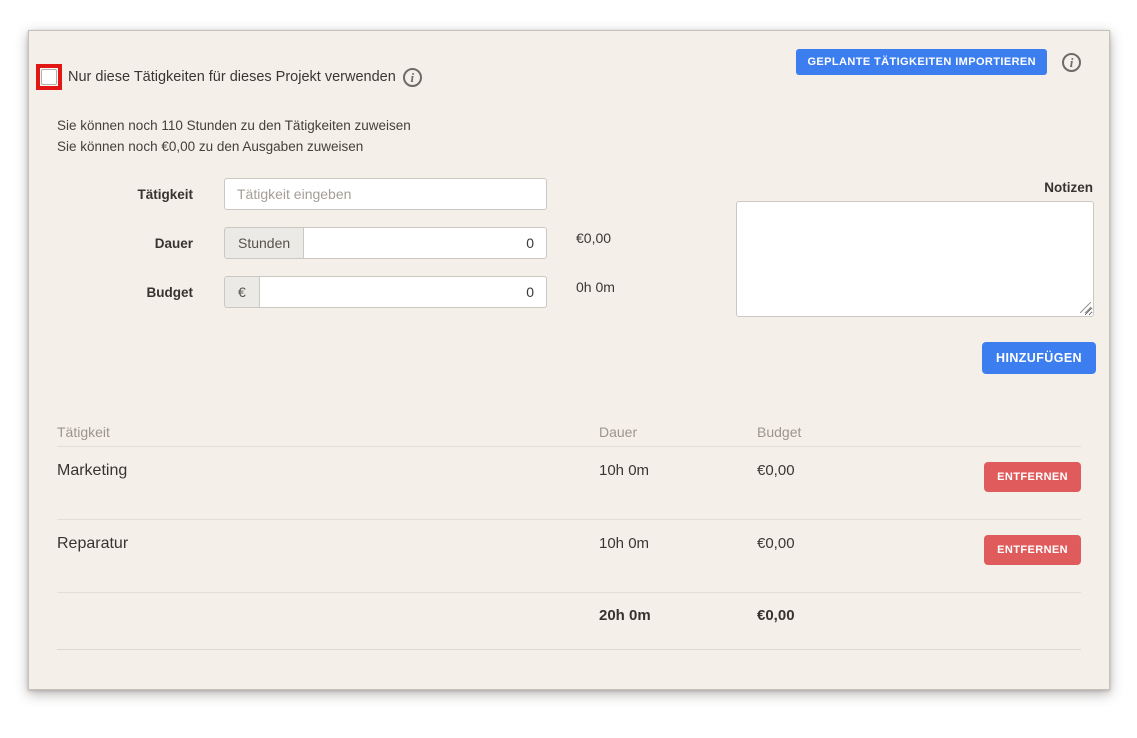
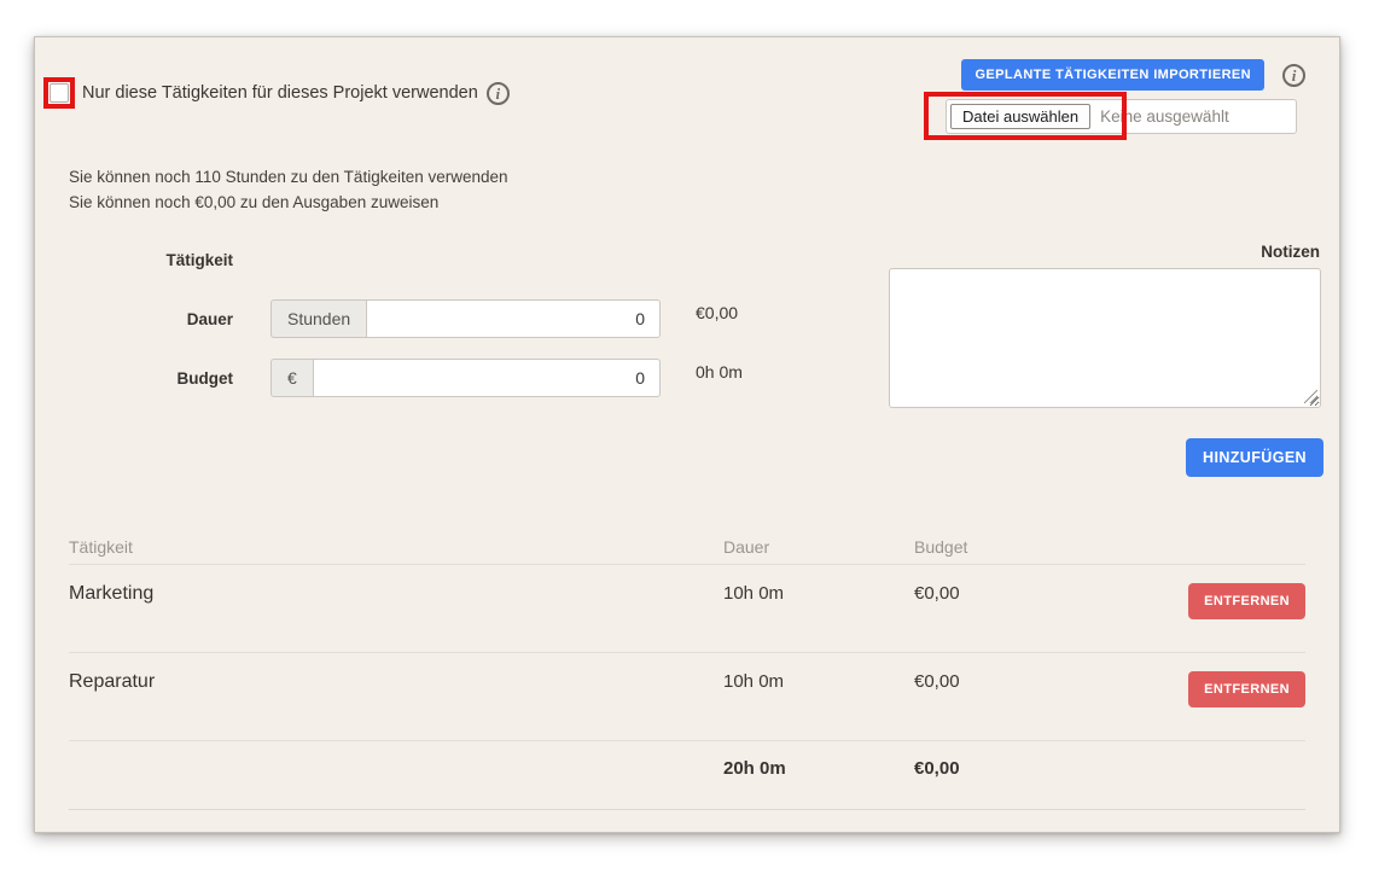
  Nur diese Tätigkeiten für dieses Projekt verwenden
  i
  GEPLANTE TÄTIGKEITEN IMPORTIEREN
  i
+ Datei auswählen
+ Keine ausgewählt
- Sie können noch 110 Stunden zu den Tätigkeiten zuweisen
+ Sie können noch 110 Stunden zu den Tätigkeiten verwenden
  Sie können noch €0,00 zu den Ausgaben zuweisen
  Tätigkeit
- Tätigkeit eingeben
  Dauer
  Stunden
  0
  Budget
  €
  0
  €0,00
  0h 0m
  Notizen
  HINZUFÜGEN
  Tätigkeit
  Dauer
  Budget
  Marketing
  10h 0m
  €0,00
  ENTFERNEN
  Reparatur
  10h 0m
  €0,00
  ENTFERNEN
  20h 0m
  €0,00
